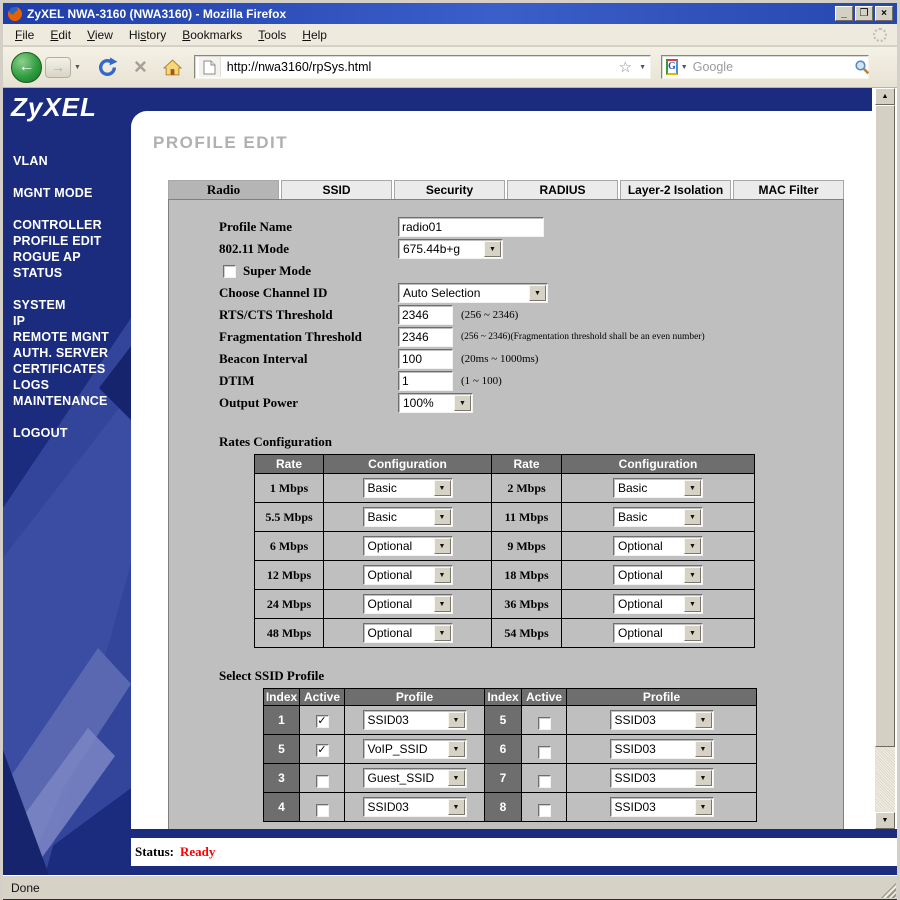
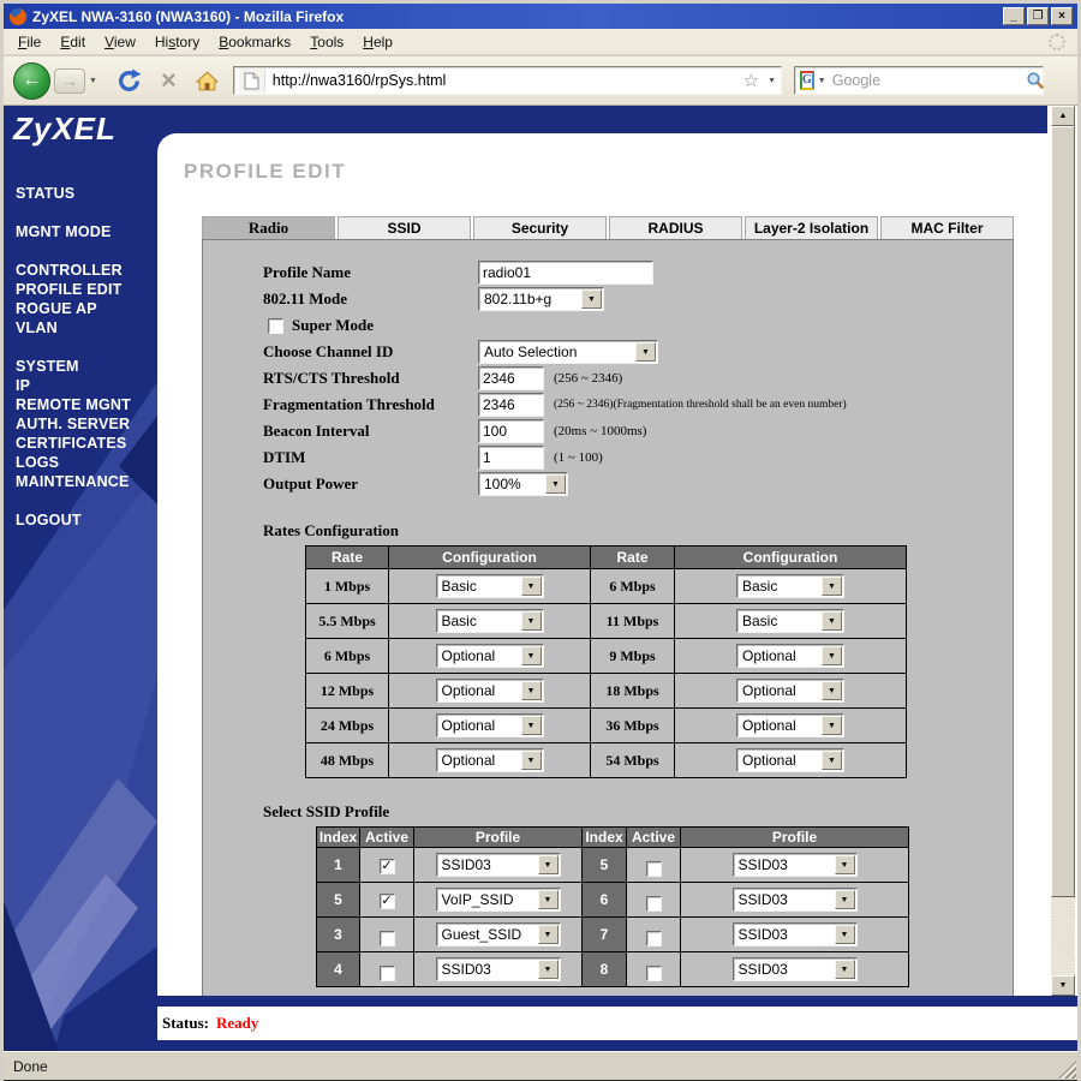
  ZyXEL NWA-3160 (NWA3160) - Mozilla Firefox
  _
  ❐
  ×
  File
  Edit
  View
  History
  Bookmarks
  Tools
  Help
  ←
  →
  ×
  http://nwa3160/rpSys.html
  ☆
  G
  Google
  ZyXEL
- VLAN
+ STATUS
  MGNT MODE
  CONTROLLER
  PROFILE EDIT
  ROGUE AP
- STATUS
+ VLAN
  SYSTEM
  IP
  REMOTE MGNT
  AUTH. SERVER
  CERTIFICATES
  LOGS
  MAINTENANCE
  LOGOUT
  PROFILE EDIT
  Radio
  SSID
  Security
  RADIUS
  Layer-2 Isolation
  MAC Filter
  Profile Name
  radio01
  802.11 Mode
- 675.44b+g
+ 802.11b+g
  Super Mode
  Choose Channel ID
  Auto Selection
  RTS/CTS Threshold
  2346
  (256 ~ 2346)
  Fragmentation Threshold
  2346
  (256 ~ 2346)(Fragmentation threshold shall be an even number)
  Beacon Interval
  100
  (20ms ~ 1000ms)
  DTIM
  1
  (1 ~ 100)
  Output Power
  100%
  Rates Configuration
  Rate	Configuration	Rate	Configuration
- 1 Mbps	Basic	2 Mbps	Basic
+ 1 Mbps	Basic	6 Mbps	Basic
  5.5 Mbps	Basic	11 Mbps	Basic
  6 Mbps	Optional	9 Mbps	Optional
  12 Mbps	Optional	18 Mbps	Optional
  24 Mbps	Optional	36 Mbps	Optional
  48 Mbps	Optional	54 Mbps	Optional
  Select SSID Profile
  Index	Active	Profile	Index	Active	Profile
  1	✓	SSID03	5		SSID03
  5	✓	VoIP_SSID	6		SSID03
  3		Guest_SSID	7		SSID03
  4		SSID03	8		SSID03
  Status:
  Ready
  Done
